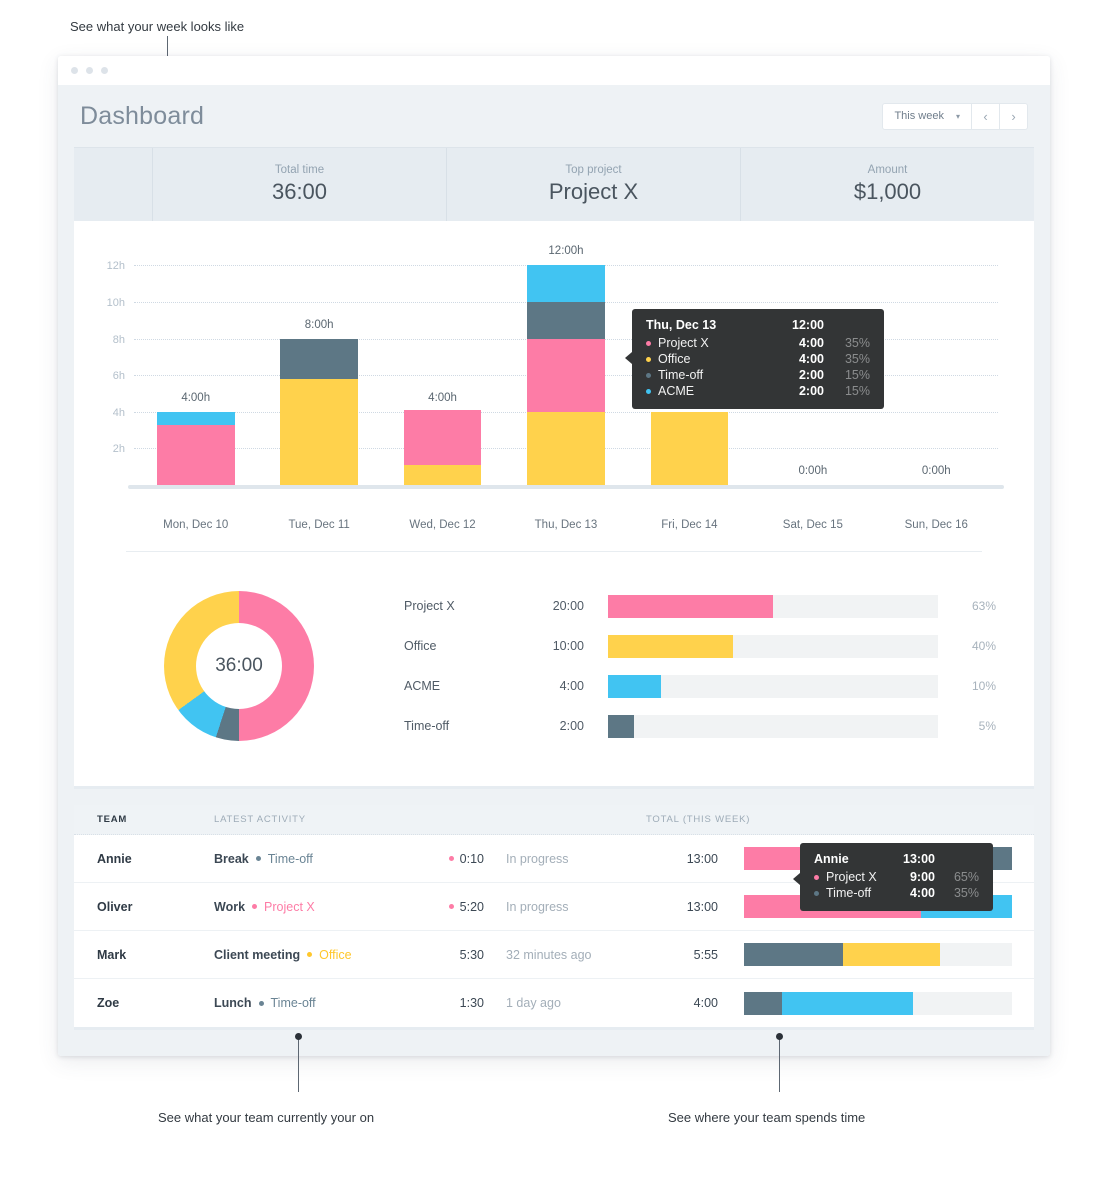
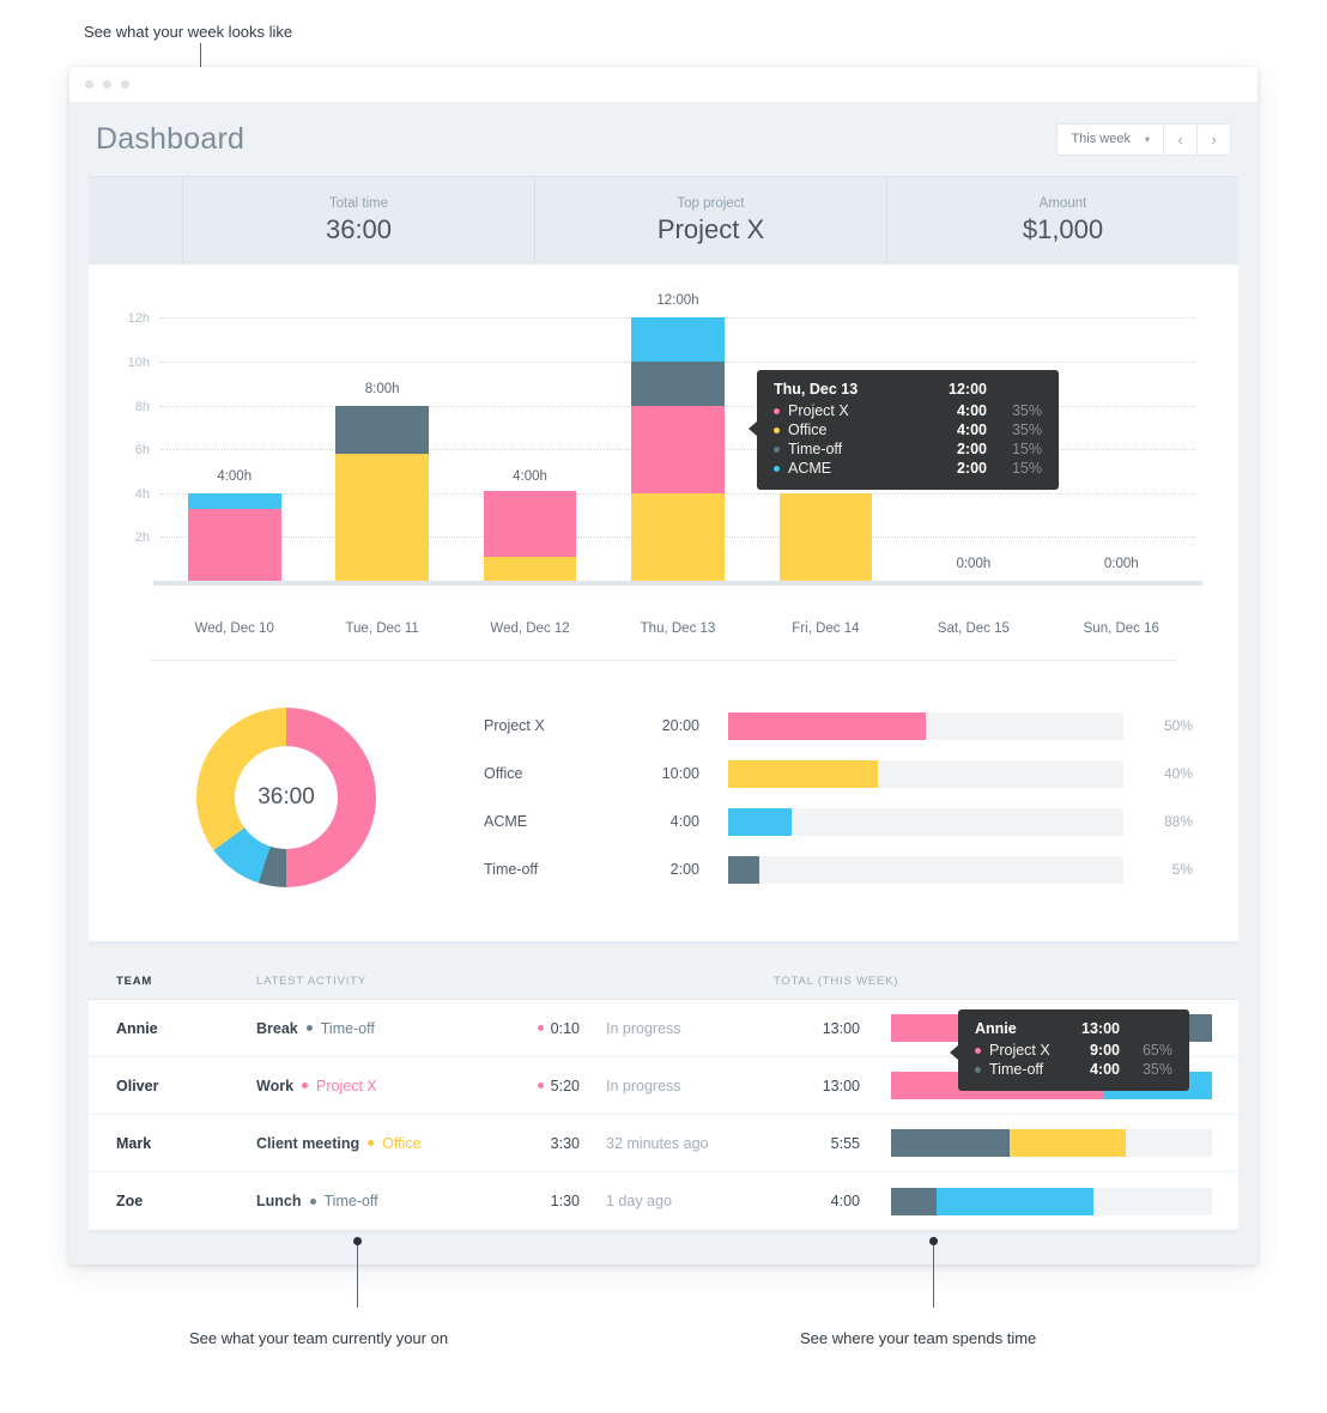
  See what your week looks like
  Dashboard
  This week
  ▾
  ‹
  ›
  Total time
  36:00
  Top project
  Project X
  Amount
  $1,000
  2h
  4h
  6h
  8h
  10h
  12h
  4:00h
  8:00h
  4:00h
  12:00h
  0:00h
  0:00h
- Mon, Dec 10
+ Wed, Dec 10
  Tue, Dec 11
  Wed, Dec 12
  Thu, Dec 13
  Fri, Dec 14
  Sat, Dec 15
  Sun, Dec 16
  Thu, Dec 13
  12:00
  Project X
  4:00
  35%
  Office
  4:00
  35%
  Time-off
  2:00
  15%
  ACME
  2:00
  15%
  36:00
  Project X
  20:00
- 63%
+ 50%
  Office
  10:00
  40%
  ACME
  4:00
- 10%
+ 88%
  Time-off
  2:00
  5%
  TEAM
  LATEST ACTIVITY
  TOTAL (THIS WEEK)
  Annie
  Break
  Time-off
  0:10
  In progress
  13:00
  Oliver
  Work
  Project X
  5:20
  In progress
  13:00
  Mark
  Client meeting
  Office
- 5:30
+ 3:30
  32 minutes ago
  5:55
  Zoe
  Lunch
  Time-off
  1:30
  1 day ago
  4:00
  Annie
  13:00
  Project X
  9:00
  65%
  Time-off
  4:00
  35%
  See what your team currently your on
  See where your team spends time
